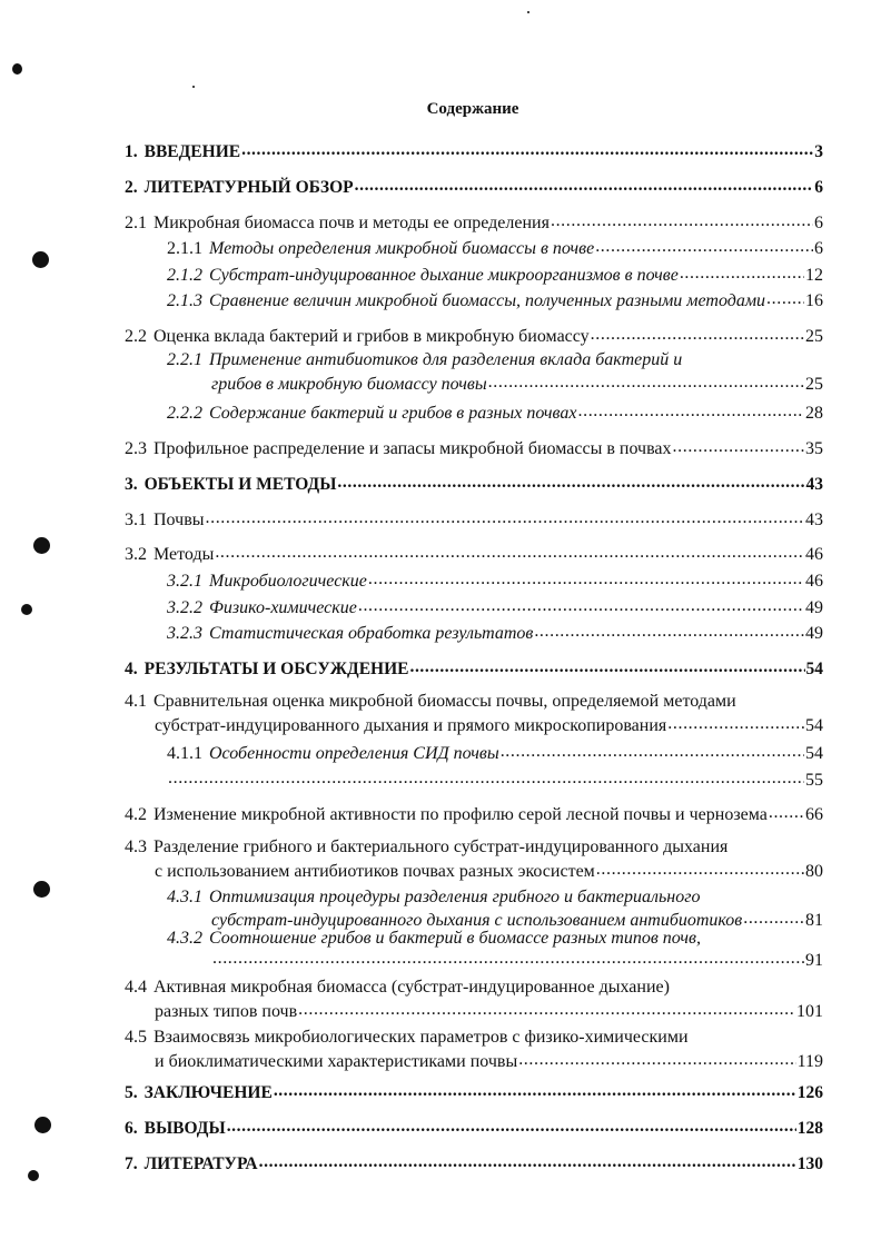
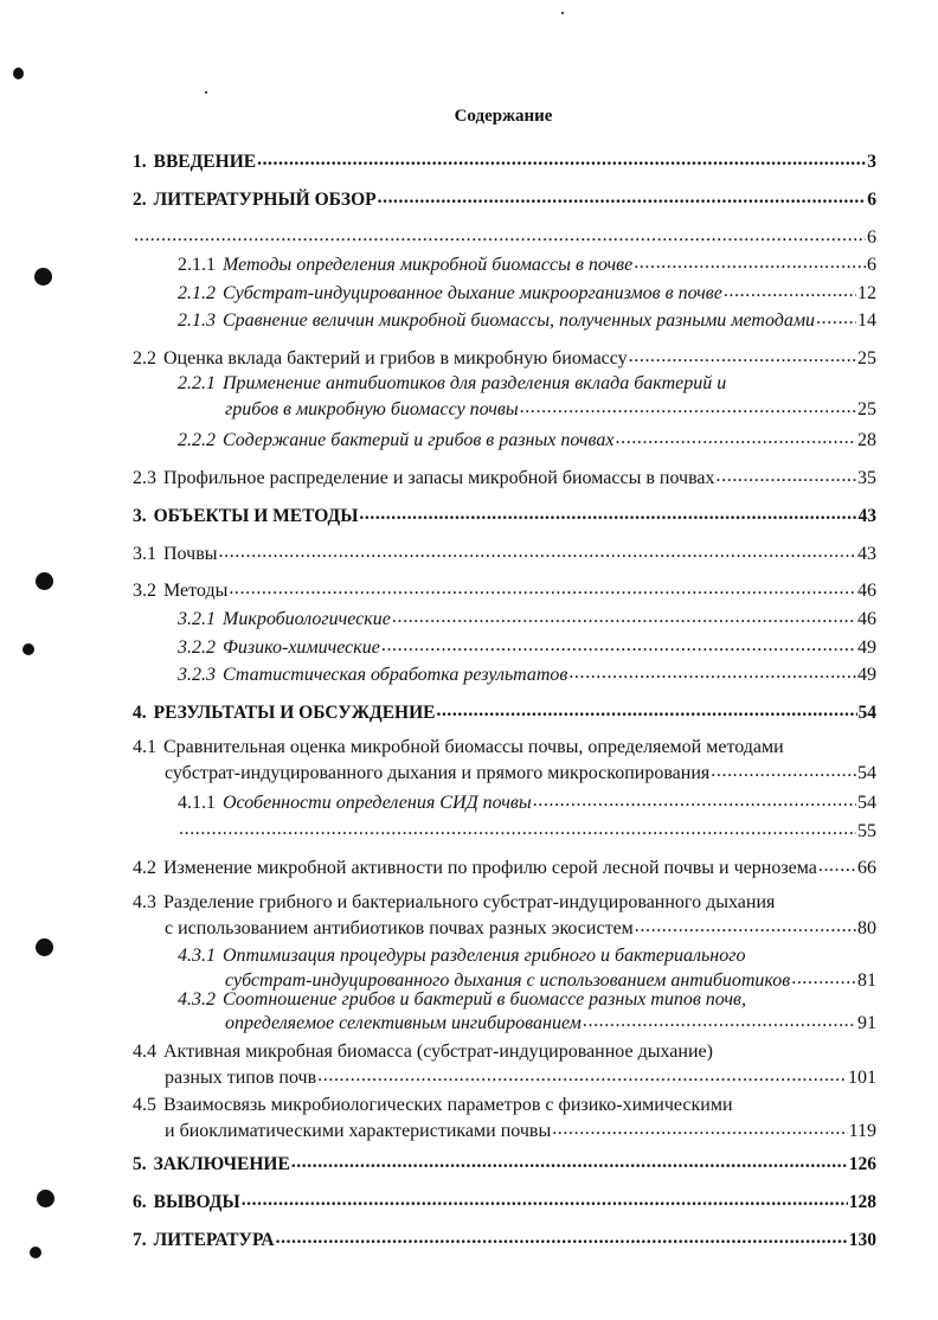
  Содержание
  1. ВВЕДЕНИЕ
  3
  2. ЛИТЕРАТУРНЫЙ ОБЗОР
  6
- 2.1 Микробная биомасса почв и методы ее определения
  6
  2.1.1 Методы определения микробной биомассы в почве
  6
  2.1.2 Субстрат-индуцированное дыхание микроорганизмов в почве
  12
  2.1.3 Сравнение величин микробной биомассы, полученных разными методами
- 16
+ 14
  2.2 Оценка вклада бактерий и грибов в микробную биомассу
  25
  2.2.1 Применение антибиотиков для разделения вклада бактерий и
  грибов в микробную биомассу почвы
  25
  2.2.2 Содержание бактерий и грибов в разных почвах
  28
  2.3 Профильное распределение и запасы микробной биомассы в почвах
  35
  3. ОБЪЕКТЫ И МЕТОДЫ
  43
  3.1 Почвы
  43
  3.2 Методы
  46
  3.2.1 Микробиологические
  46
  3.2.2 Физико-химические
  49
  3.2.3 Статистическая обработка результатов
  49
  4. РЕЗУЛЬТАТЫ И ОБСУЖДЕНИЕ
  54
  4.1 Сравнительная оценка микробной биомассы почвы, определяемой методами
  субстрат-индуцированного дыхания и прямого микроскопирования
  54
  4.1.1 Особенности определения СИД почвы
  54
  55
  4.2 Изменение микробной активности по профилю серой лесной почвы и чернозема
  66
  4.3 Разделение грибного и бактериального субстрат-индуцированного дыхания
  с использованием антибиотиков почвах разных экосистем
  80
  4.3.1 Оптимизация процедуры разделения грибного и бактериального
  субстрат-индуцированного дыхания с использованием антибиотиков
  81
  4.3.2 Соотношение грибов и бактерий в биомассе разных типов почв,
+ определяемое селективным ингибированием
  91
  4.4 Активная микробная биомасса (субстрат-индуцированное дыхание)
  разных типов почв
  101
  4.5 Взаимосвязь микробиологических параметров с физико-химическими
  и биоклиматическими характеристиками почвы
  119
  5. ЗАКЛЮЧЕНИЕ
  126
  6. ВЫВОДЫ
  128
  7. ЛИТЕРАТУРА
  130
